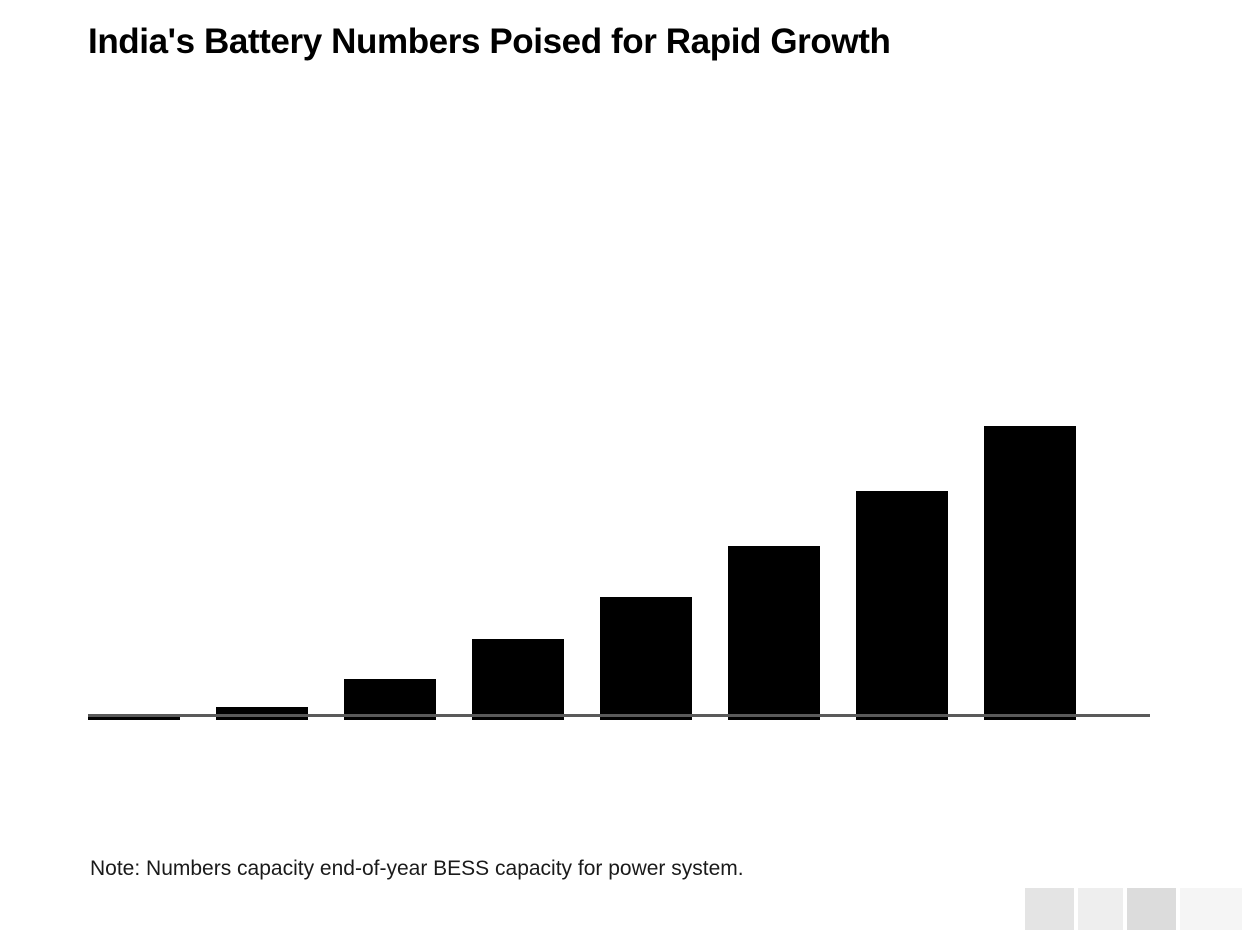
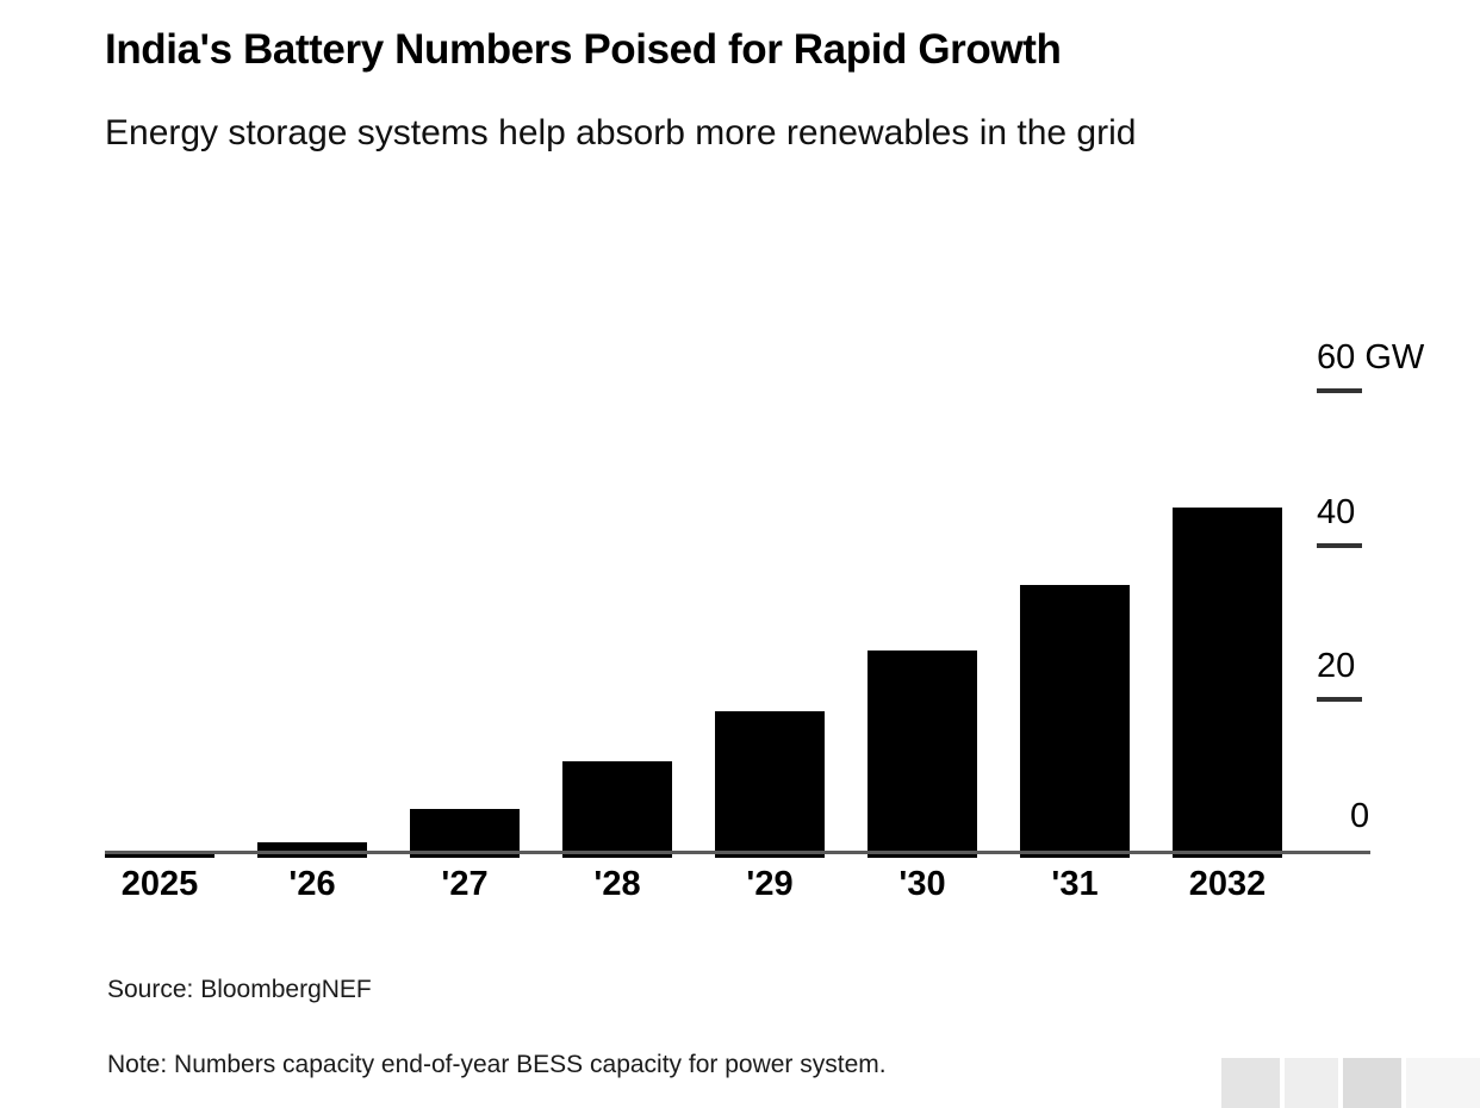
  India's Battery Numbers Poised for Rapid Growth
+ Energy storage systems help absorb more renewables in the grid
+ 60 GW
+ 40
+ 20
+ 0
+ 2025
+ '26
+ '27
+ '28
+ '29
+ '30
+ '31
+ 2032
+ Source: BloombergNEF
  Note: Numbers capacity end-of-year BESS capacity for power system.
